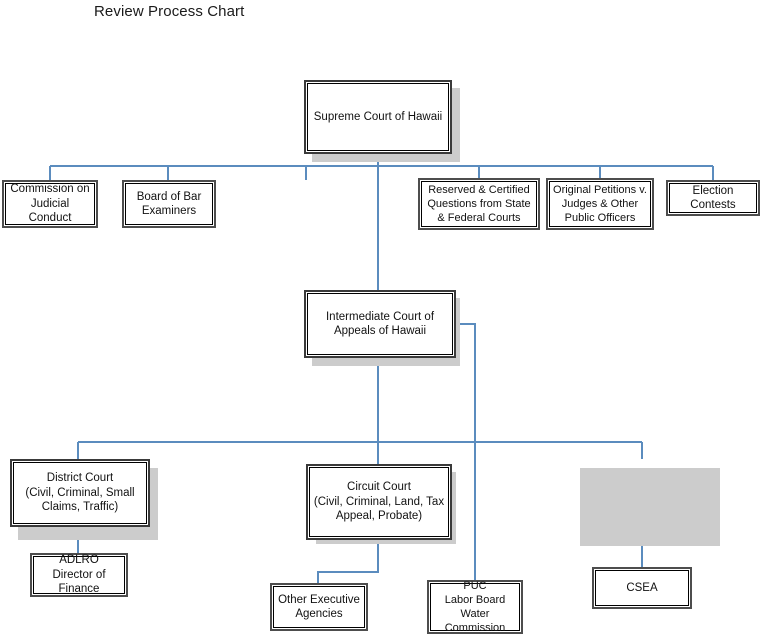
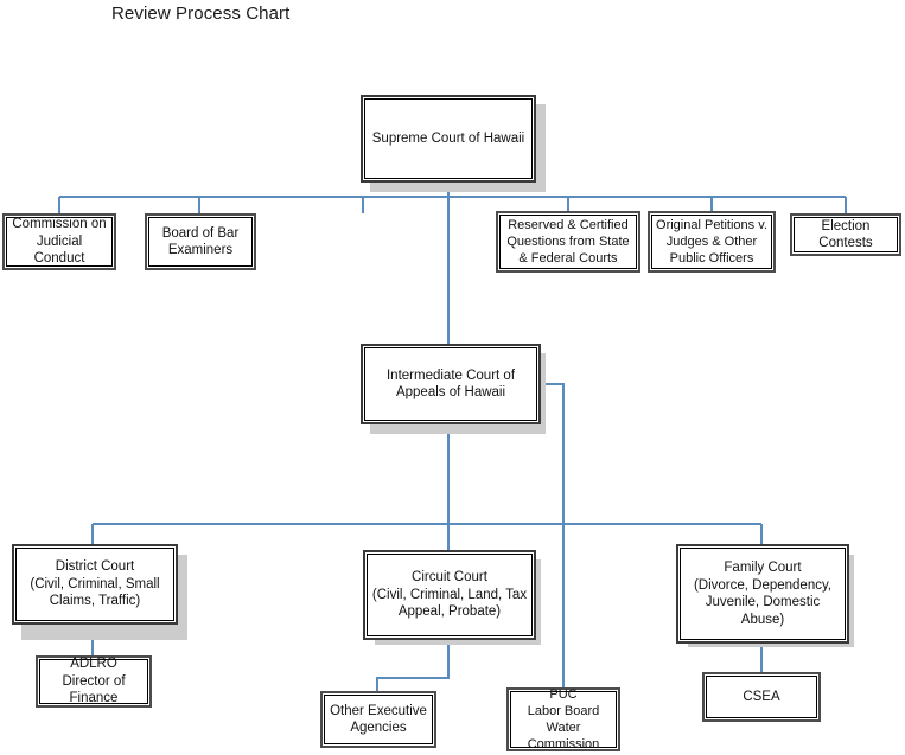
  Review Process Chart
  Supreme Court of Hawaii
  Commission on
  Judicial Conduct
  Board of Bar
  Examiners
  Reserved & Certified
  Questions from State
  & Federal Courts
  Original Petitions v.
  Judges & Other
  Public Officers
  Election Contests
  Intermediate Court of
  Appeals of Hawaii
  District Court
  (Civil, Criminal, Small
  Claims, Traffic)
  Circuit Court
  (Civil, Criminal, Land, Tax
  Appeal, Probate)
+ Family Court
+ (Divorce, Dependency,
+ Juvenile, Domestic Abuse)
  ADLRO
  Director of Finance
  Other Executive
  Agencies
  PUC
  Labor Board
  Water Commission
  CSEA
